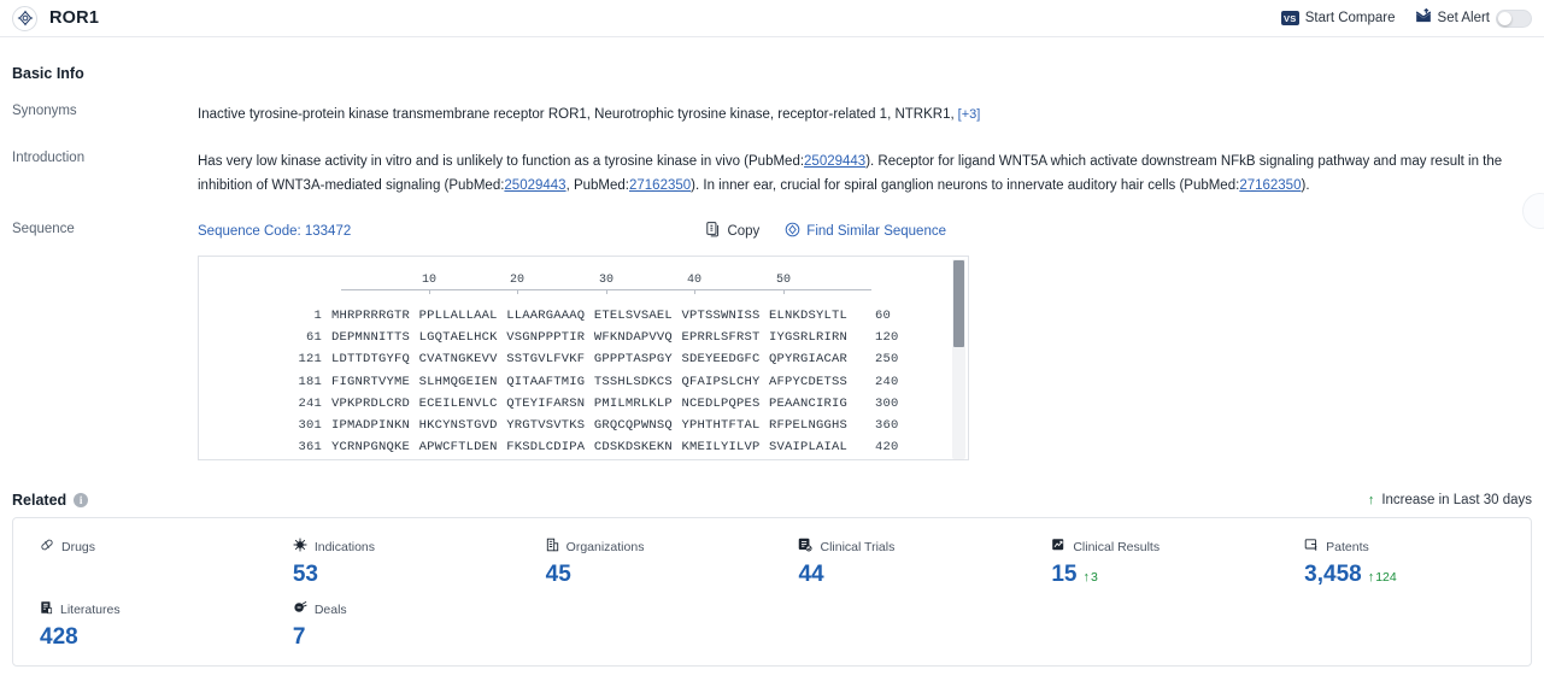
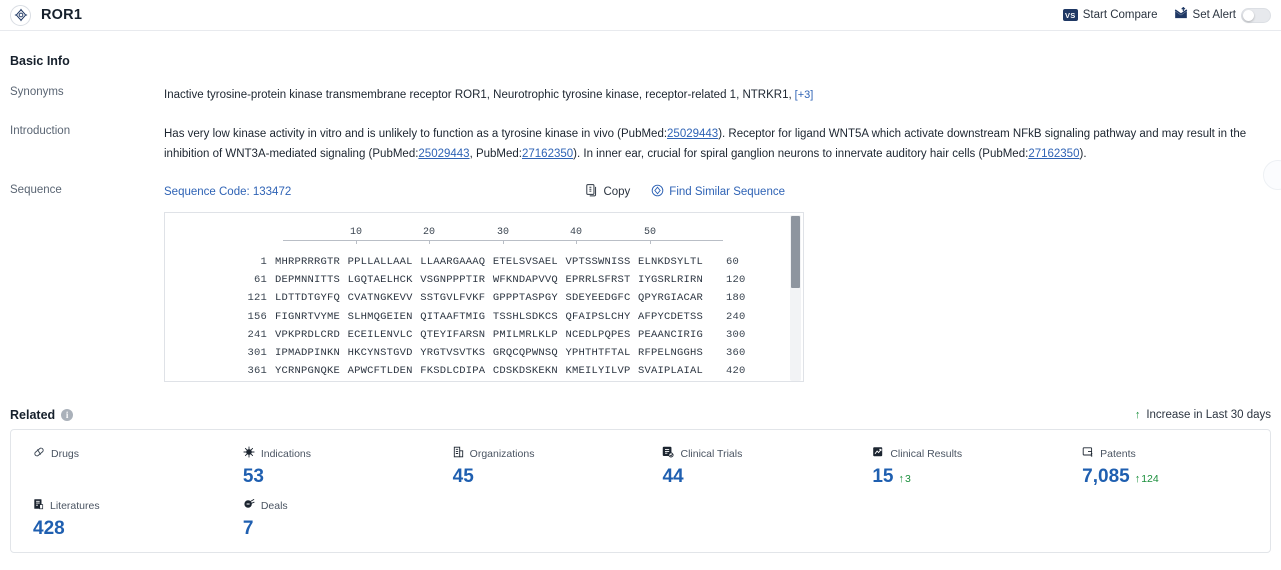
  ROR1
  VS
  Start Compare
  Set Alert
  Basic Info
  Synonyms
  Inactive tyrosine-protein kinase transmembrane receptor ROR1, Neurotrophic tyrosine kinase, receptor-related 1, NTRKR1, [+3]
  Introduction
  Has very low kinase activity in vitro and is unlikely to function as a tyrosine kinase in vivo (PubMed:25029443). Receptor for ligand WNT5A which activate downstream NFkB signaling pathway and may result in the inhibition of WNT3A-mediated signaling (PubMed:25029443, PubMed:27162350). In inner ear, crucial for spiral ganglion neurons to innervate auditory hair cells (PubMed:27162350).
  Sequence
  Sequence Code: 133472
  Copy
  Find Similar Sequence
  10
  20
  30
  40
  50
  1
  MHRPRRRGTR
  PPLLALLAAL
  LLAARGAAAQ
  ETELSVSAEL
  VPTSSWNISS
  ELNKDSYLTL
  60
  61
  DEPMNNITTS
  LGQTAELHCK
  VSGNPPPTIR
  WFKNDAPVVQ
  EPRRLSFRST
  IYGSRLRIRN
  120
  121
  LDTTDTGYFQ
  CVATNGKEVV
  SSTGVLFVKF
  GPPPTASPGY
  SDEYEEDGFC
  QPYRGIACAR
- 250
+ 180
- 181
+ 156
  FIGNRTVYME
  SLHMQGEIEN
  QITAAFTMIG
  TSSHLSDKCS
  QFAIPSLCHY
  AFPYCDETSS
  240
  241
  VPKPRDLCRD
  ECEILENVLC
  QTEYIFARSN
  PMILMRLKLP
  NCEDLPQPES
  PEAANCIRIG
  300
  301
  IPMADPINKN
  HKCYNSTGVD
  YRGTVSVTKS
  GRQCQPWNSQ
  YPHTHTFTAL
  RFPELNGGHS
  360
  361
  YCRNPGNQKE
  APWCFTLDEN
  FKSDLCDIPA
  CDSKDSKEKN
  KMEILYILVP
  SVAIPLAIAL
  420
  Related
  i
  ↑
  Increase in Last 30 days
  Drugs
  Indications
  53
  Organizations
  45
  Clinical Trials
  44
  Clinical Results
  15
  ↑3
  Patents
- 3,458
+ 7,085
  ↑124
  Literatures
  428
  Deals
  7
